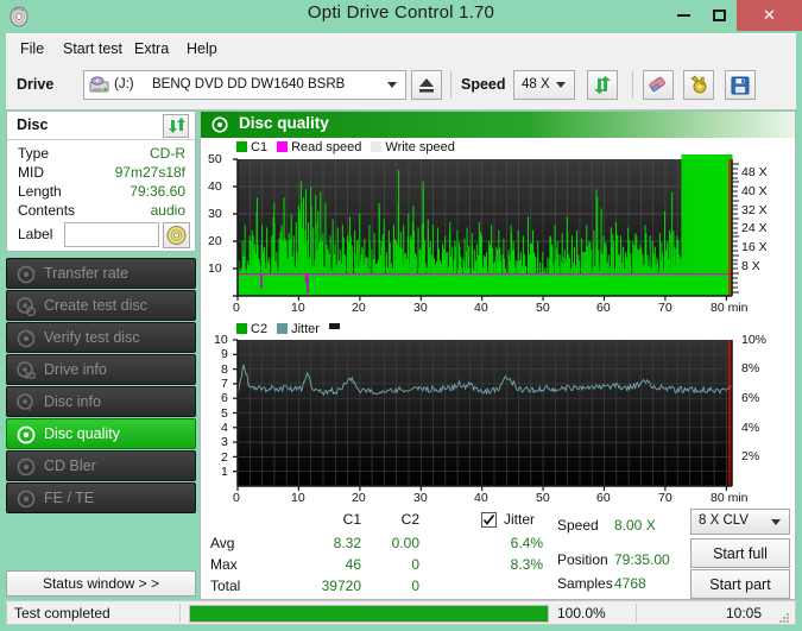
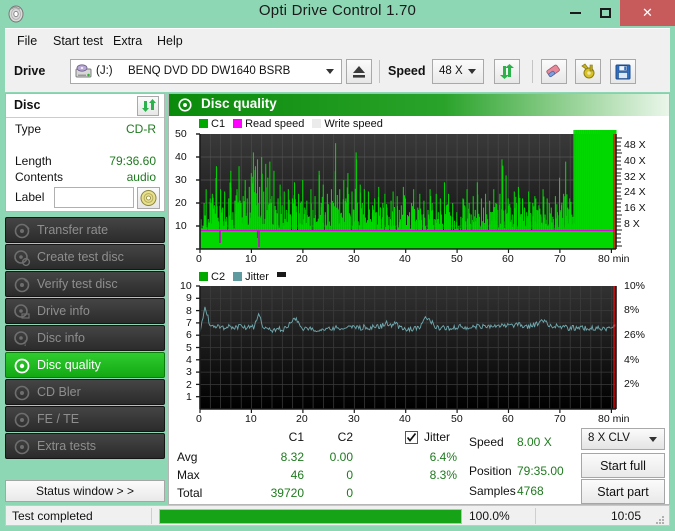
  Opti Drive Control 1.70
  ✕
  File
  Start test
  Extra
  Help
  Drive
  (J:)
  BENQ DVD DD DW1640 BSRB
  Speed
  48 X
  Disc
  Type
  CD-R
- MID
- 97m27s18f
  Length
  79:36.60
  Contents
  audio
  Label
  Transfer rate
  Create test disc
  Verify test disc
  Drive info
  i
  Disc info
  Disc quality
  CD Bler
  FE / TE
+ Extra tests
  Status window > >
  Disc quality
  C1 Read speed Write speed
  50
  40
  30
  20
  10
  48 X
  40 X
  32 X
  24 X
  16 X
  8 X
  0
  10
  20
  30
  40
  50
  60
  70
  80 min
  C2 Jitter
  10
  9
  8
  7
  6
  5
  4
  3
  2
  1
  10%
  8%
- 6%
+ 26%
  4%
  2%
  0
  10
  20
  30
  40
  50
  60
  70
  80 min
  C1
  C2
  Jitter
  Avg
  8.32
  0.00
  6.4%
  Max
  46
  0
  8.3%
  Total
  39720
  0
  Speed
  8.00 X
  Position
  79:35.00
  Samples
  4768
  8 X CLV
  Start full
  Start part
  Test completed
  100.0%
  10:05
